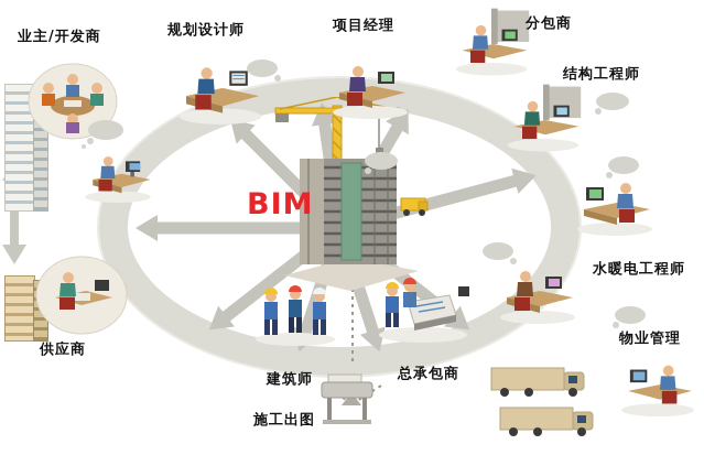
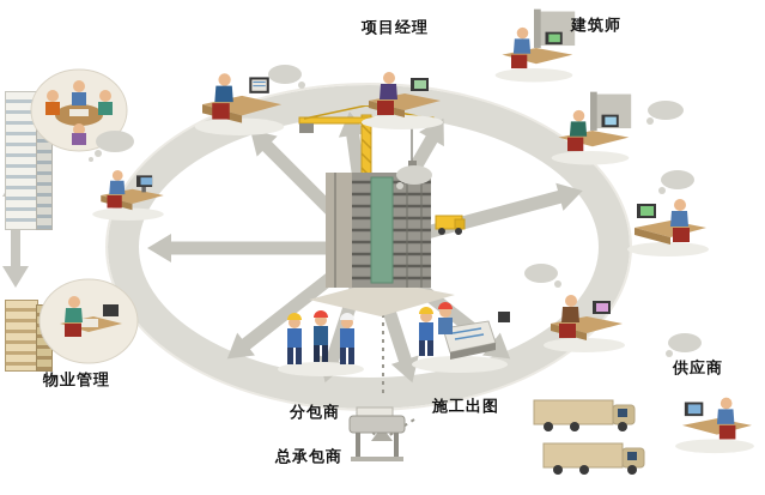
- BIM
- 业主/开发商
- 规划设计师
  项目经理
- 分包商
+ 建筑师
- 结构工程师
- 水暖电工程师
- 物业管理
+ 供应商
- 总承包商
+ 施工出图
- 建筑师
+ 分包商
- 施工出图
+ 总承包商
- 供应商
+ 物业管理
